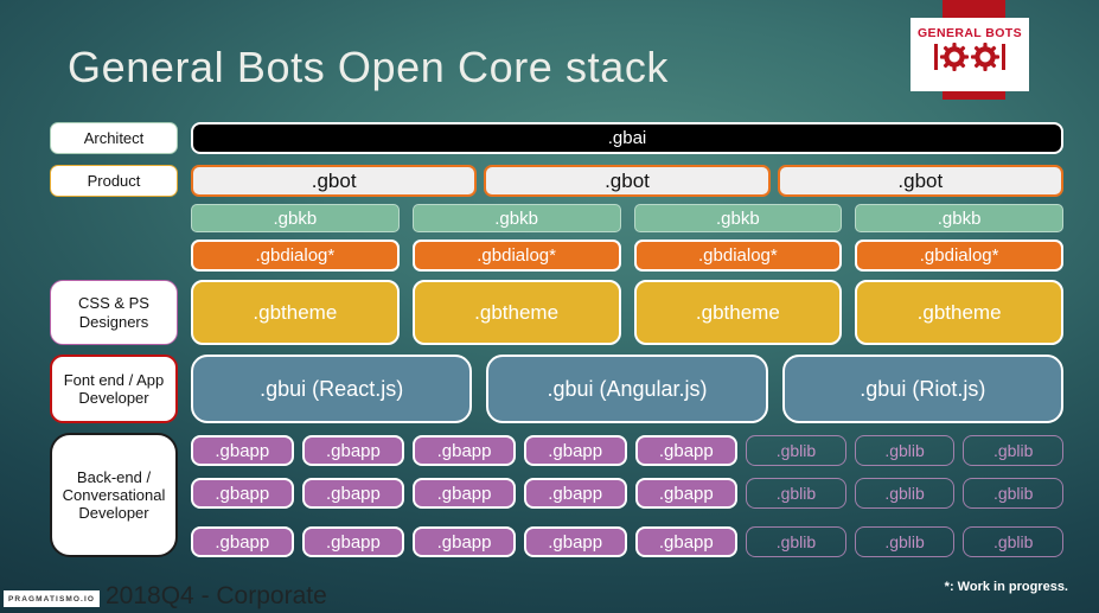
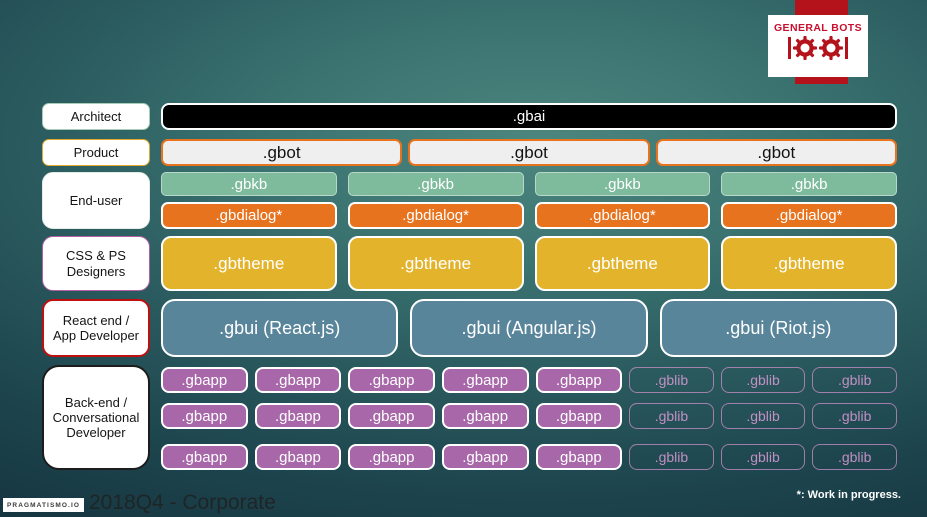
- General Bots Open Core stack
  GENERAL BOTS
  Architect
  Product
+ End-user
  CSS & PS Designers
- Font end / App Developer
+ React end / App Developer
  Back-end / Conversational Developer
  .gbai
  .gbot
  .gbot
  .gbot
  .gbkb
  .gbkb
  .gbkb
  .gbkb
  .gbdialog*
  .gbdialog*
  .gbdialog*
  .gbdialog*
  .gbtheme
  .gbtheme
  .gbtheme
  .gbtheme
  .gbui (React.js)
  .gbui (Angular.js)
  .gbui (Riot.js)
  .gbapp
  .gbapp
  .gbapp
  .gbapp
  .gbapp
  .gblib
  .gblib
  .gblib
  .gbapp
  .gbapp
  .gbapp
  .gbapp
  .gbapp
  .gblib
  .gblib
  .gblib
  .gbapp
  .gbapp
  .gbapp
  .gbapp
  .gbapp
  .gblib
  .gblib
  .gblib
  2018Q4 - Corporate
  *: Work in progress.
